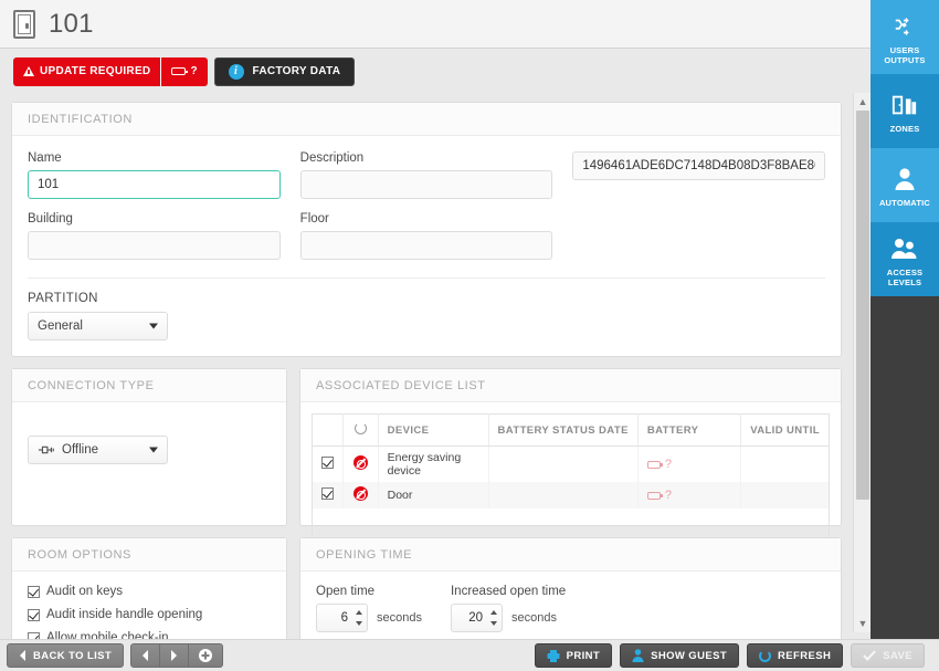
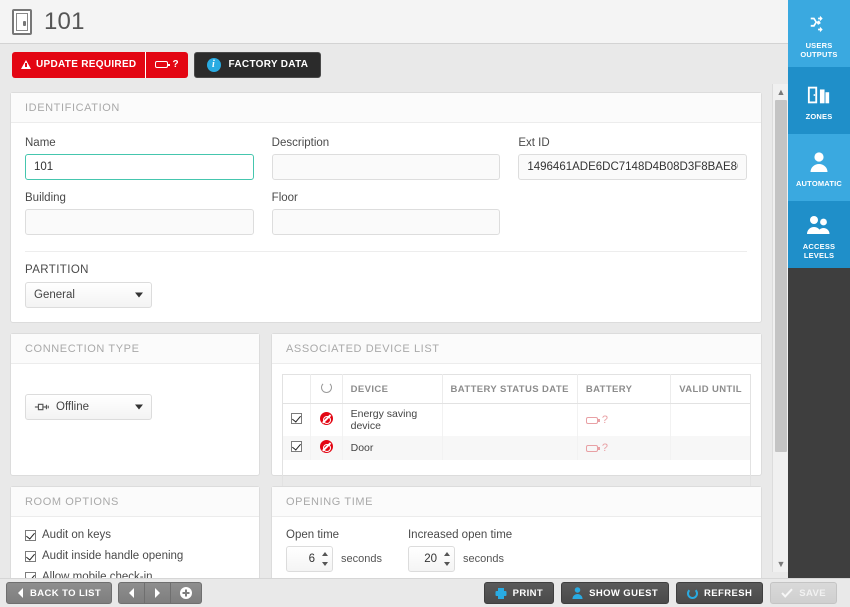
  101
  UPDATE REQUIRED
  ?
  i
  FACTORY DATA
  USERS
  OUTPUTS
  ZONES
  AUTOMATIC
  ACCESS LEVELS
  IDENTIFICATION
  Name
  101
  Description
+ Ext ID
  1496461ADE6DC7148D4B08D3F8BAE8
  Building
  Floor
  PARTITION
  General
  CONNECTION TYPE
  Offline
  ASSOCIATED DEVICE LIST
  		DEVICE	BATTERY STATUS DATE	BATTERY	VALID UNTIL
  		Energy saving device		?
  		Door		?
  ROOM OPTIONS
  Audit on keys
  Audit inside handle opening
  Allow mobile check-in
  OPENING TIME
  Open time
  6
  seconds
  Increased open time
  20
  seconds
  ▲
  ▼
  BACK TO LIST
  PRINT
  SHOW GUEST
  REFRESH
  SAVE
